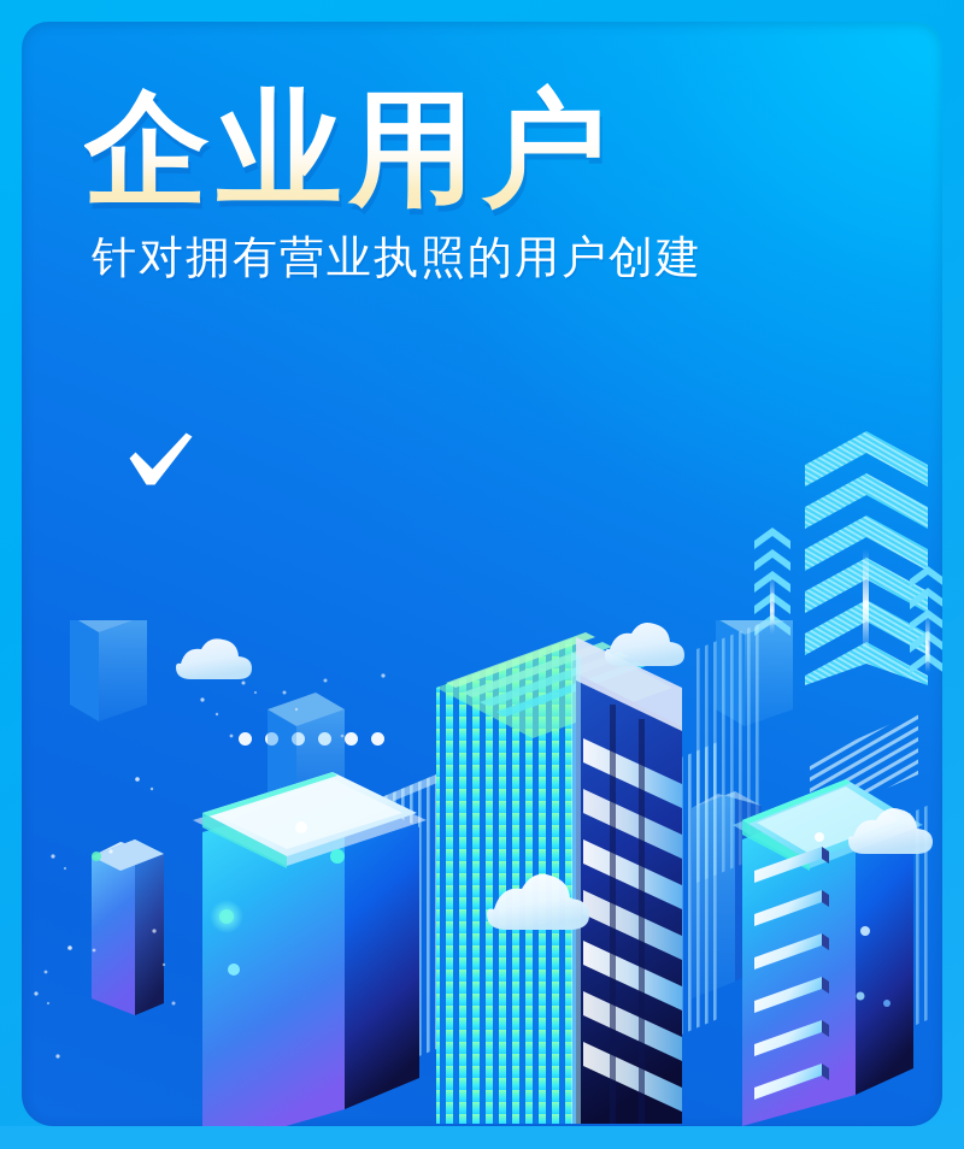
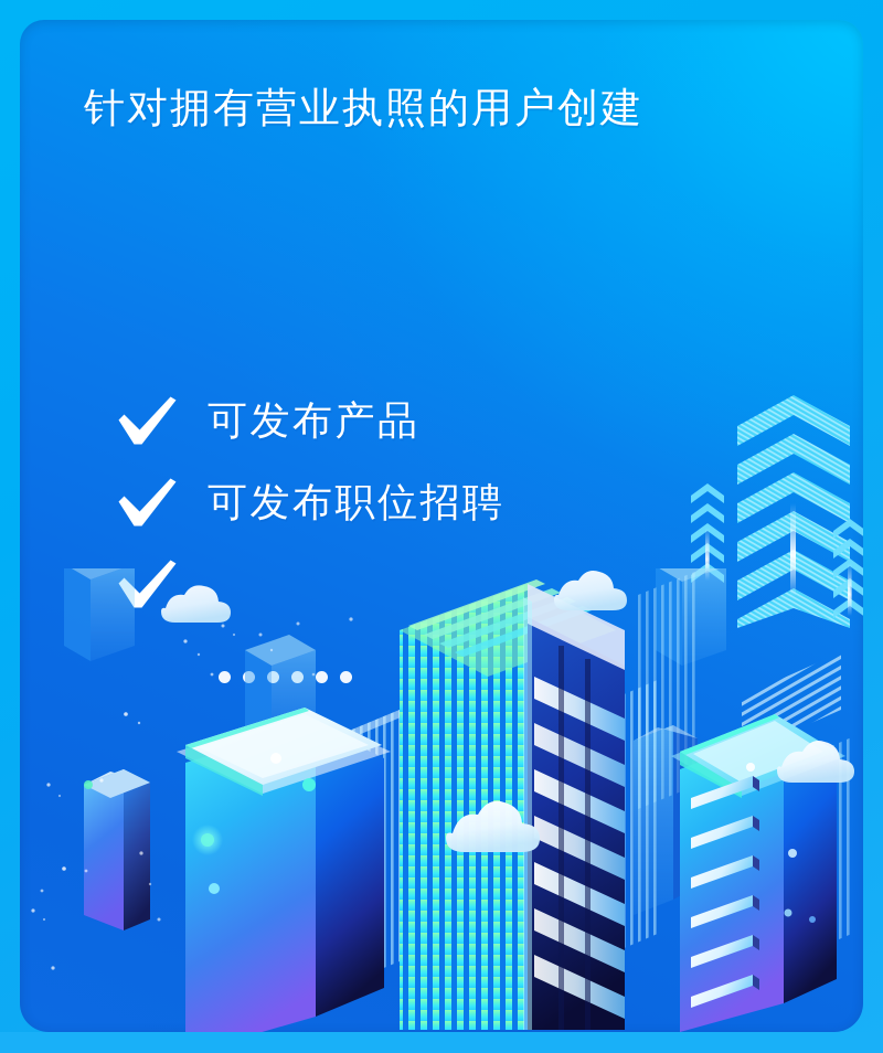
- 企业用户
  针对拥有营业执照的用户创建
+ 可发布产品
+ 可发布职位招聘
